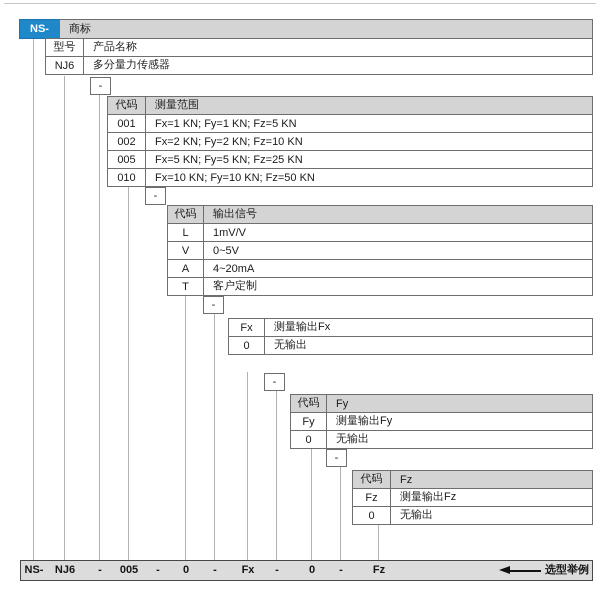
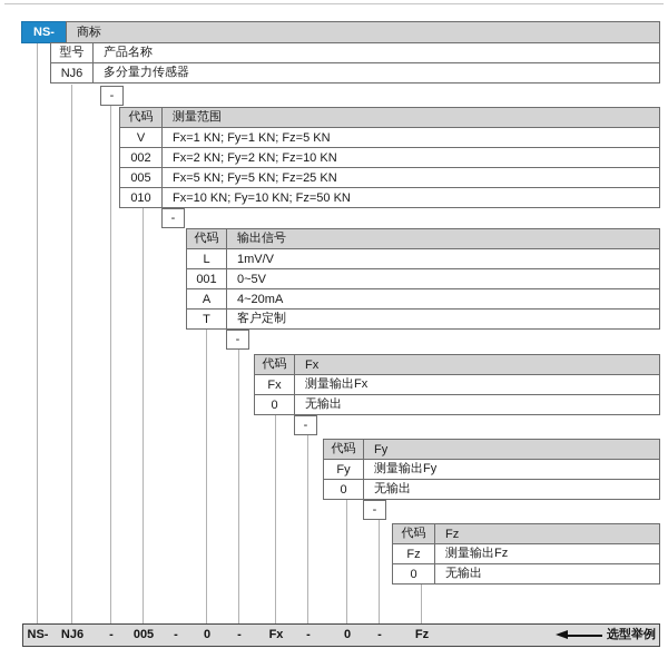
  NS-
  商标
  型号	产品名称
  NJ6	多分量力传感器
  代码	测量范围
- 001	Fx=1 KN; Fy=1 KN; Fz=5 KN
+ V	Fx=1 KN; Fy=1 KN; Fz=5 KN
  002	Fx=2 KN; Fy=2 KN; Fz=10 KN
  005	Fx=5 KN; Fy=5 KN; Fz=25 KN
  010	Fx=10 KN; Fy=10 KN; Fz=50 KN
  代码	输出信号
  L	1mV/V
- V	0~5V
+ 001	0~5V
  A	4~20mA
  T	客户定制
+ 代码	Fx
  Fx	测量输出Fx
  0	无输出
  代码	Fy
  Fy	测量输出Fy
  0	无输出
  代码	Fz
  Fz	测量输出Fz
  0	无输出
  -
  -
  -
  -
  -
  选型举例
  NS-
  NJ6
  -
  005
  -
  0
  -
  Fx
  -
  0
  -
  Fz
